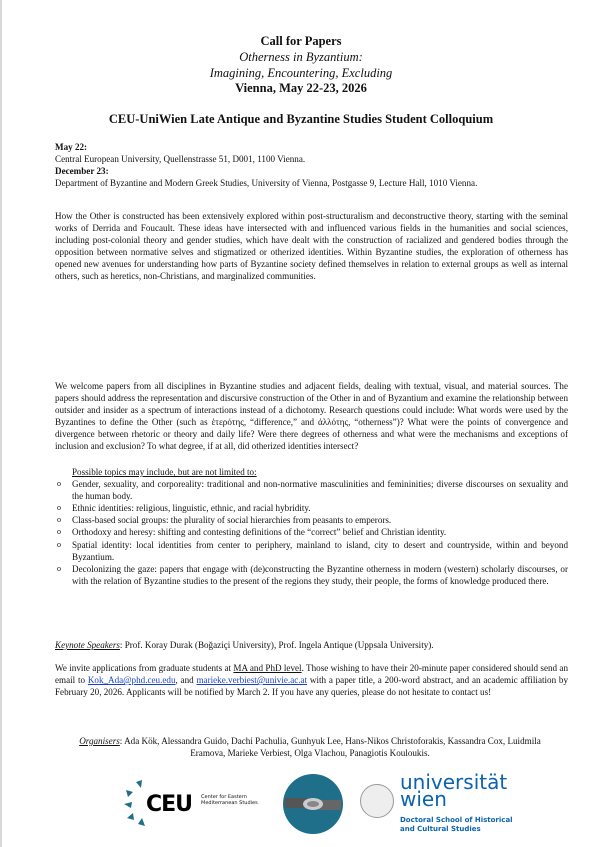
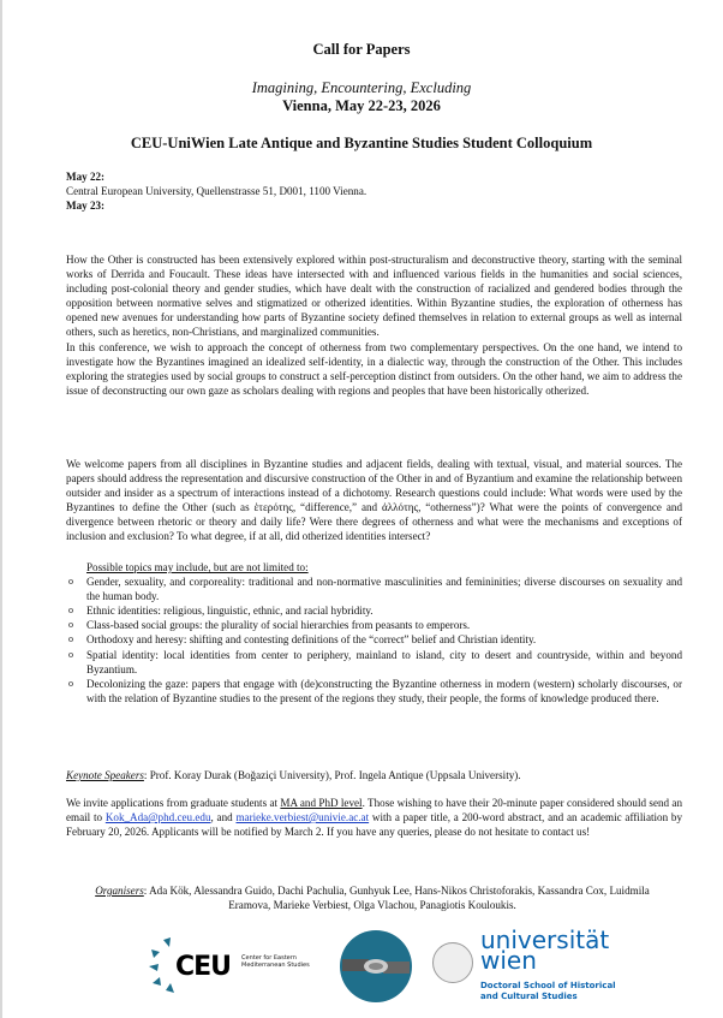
  Call for Papers
- Otherness in Byzantium:
  Imagining, Encountering, Excluding
  Vienna, May 22-23, 2026
  CEU-UniWien Late Antique and Byzantine Studies Student Colloquium
  May 22:
  Central European University, Quellenstrasse 51, D001, 1100 Vienna.
- December 23:
+ May 23:
- Department of Byzantine and Modern Greek Studies, University of Vienna, Postgasse 9, Lecture Hall, 1010 Vienna.
  How the Other is constructed has been extensively explored within post-structuralism and deconstructive theory, starting with the seminal works of Derrida and Foucault. These ideas have intersected with and influenced various fields in the humanities and social sciences, including post-colonial theory and gender studies, which have dealt with the construction of racialized and gendered bodies through the opposition between normative selves and stigmatized or otherized identities. Within Byzantine studies, the exploration of otherness has opened new avenues for understanding how parts of Byzantine society defined themselves in relation to external groups as well as internal others, such as heretics, non-Christians, and marginalized communities.
+ In this conference, we wish to approach the concept of otherness from two complementary perspectives. On the one hand, we intend to investigate how the Byzantines imagined an idealized self-identity, in a dialectic way, through the construction of the Other. This includes exploring the strategies used by social groups to construct a self-perception distinct from outsiders. On the other hand, we aim to address the issue of deconstructing our own gaze as scholars dealing with regions and peoples that have been historically otherized.
  We welcome papers from all disciplines in Byzantine studies and adjacent fields, dealing with textual, visual, and material sources. The papers should address the representation and discursive construction of the Other in and of Byzantium and examine the relationship between outsider and insider as a spectrum of interactions instead of a dichotomy. Research questions could include: What words were used by the Byzantines to define the Other (such as ἑτερότης, “difference,” and ἀλλότης, “otherness”)? What were the points of convergence and divergence between rhetoric or theory and daily life? Were there degrees of otherness and what were the mechanisms and exceptions of inclusion and exclusion? To what degree, if at all, did otherized identities intersect?
  Possible topics may include, but are not limited to:
  o
  Gender, sexuality, and corporeality: traditional and non-normative masculinities and femininities; diverse discourses on sexuality and the human body.
  o
  Ethnic identities: religious, linguistic, ethnic, and racial hybridity.
  o
  Class-based social groups: the plurality of social hierarchies from peasants to emperors.
  o
  Orthodoxy and heresy: shifting and contesting definitions of the “correct” belief and Christian identity.
  o
  Spatial identity: local identities from center to periphery, mainland to island, city to desert and countryside, within and beyond Byzantium.
  o
  Decolonizing the gaze: papers that engage with (de)constructing the Byzantine otherness in modern (western) scholarly discourses, or with the relation of Byzantine studies to the present of the regions they study, their people, the forms of knowledge produced there.
  Keynote Speakers: Prof. Koray Durak (Boğaziçi University), Prof. Ingela Antique (Uppsala University).
  We invite applications from graduate students at MA and PhD level. Those wishing to have their 20-minute paper considered should send an email to Kok_Ada@phd.ceu.edu, and marieke.verbiest@univie.ac.at with a paper title, a 200-word abstract, and an academic affiliation by February 20, 2026. Applicants will be notified by March 2. If you have any queries, please do not hesitate to contact us!
  Organisers: Ada Kök, Alessandra Guido, Dachi Pachulia, Gunhyuk Lee, Hans-Nikos Christoforakis, Kassandra Cox, Luidmila Eramova, Marieke Verbiest, Olga Vlachou, Panagiotis Kouloukis.
  CEU
  universität
  wien
  Doctoral School of Historical
  and Cultural Studies
